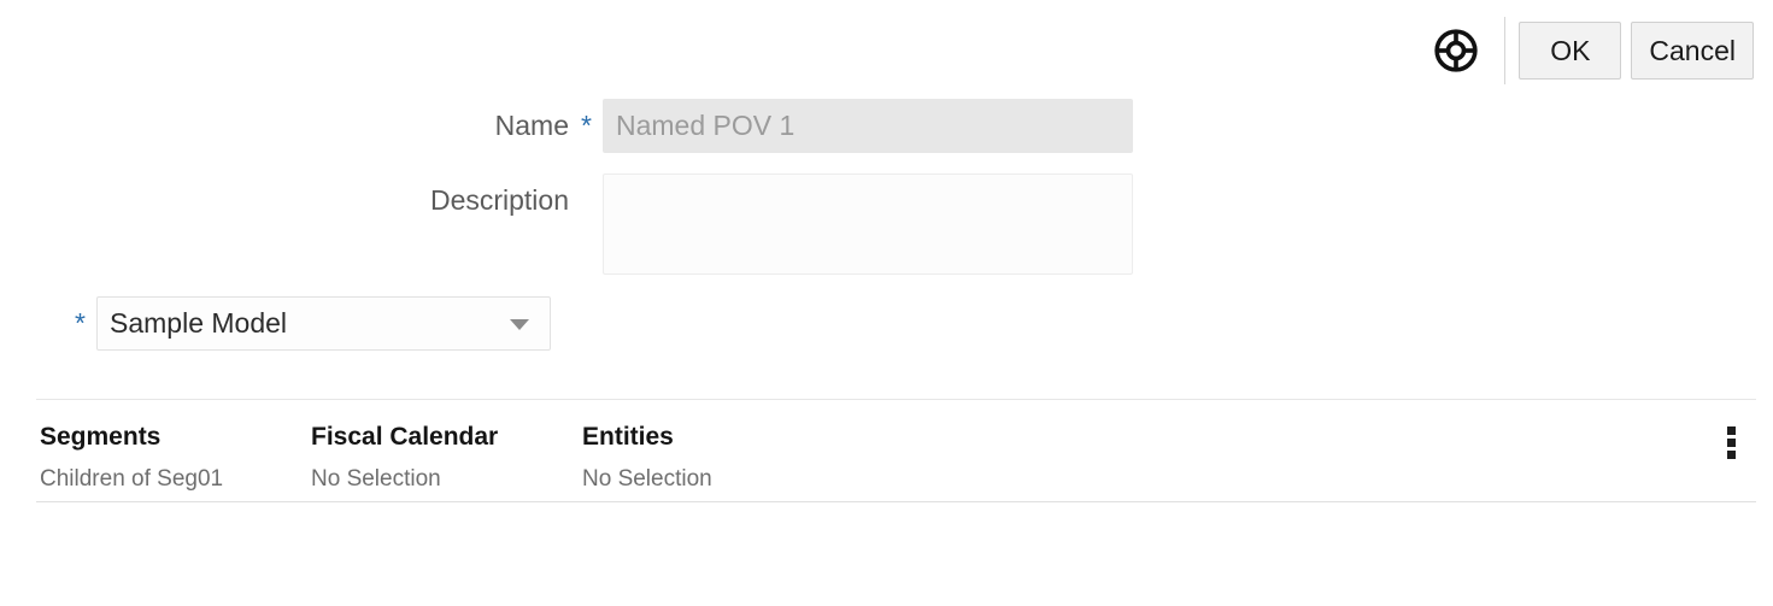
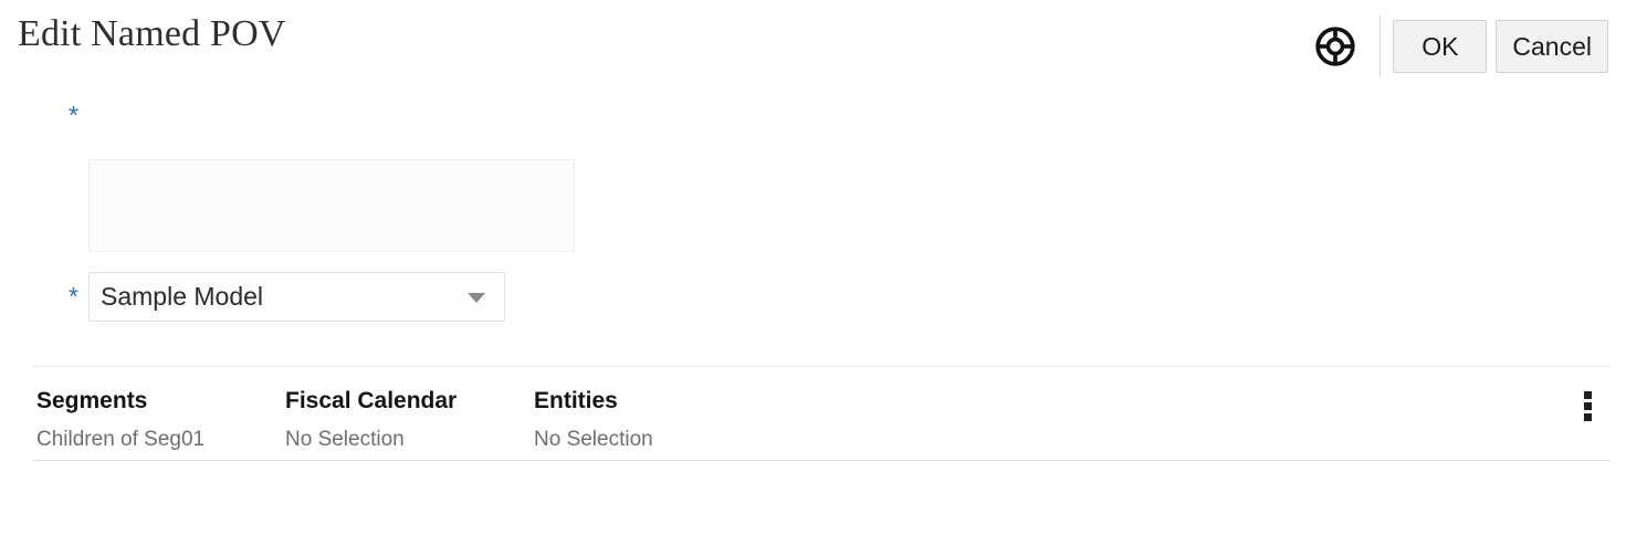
+ Edit Named POV
  OK
  Cancel
- Name
  *
- Named POV 1
- Description
  *
  Sample Model
  Segments
  Children of Seg01
  Fiscal Calendar
  No Selection
  Entities
  No Selection
